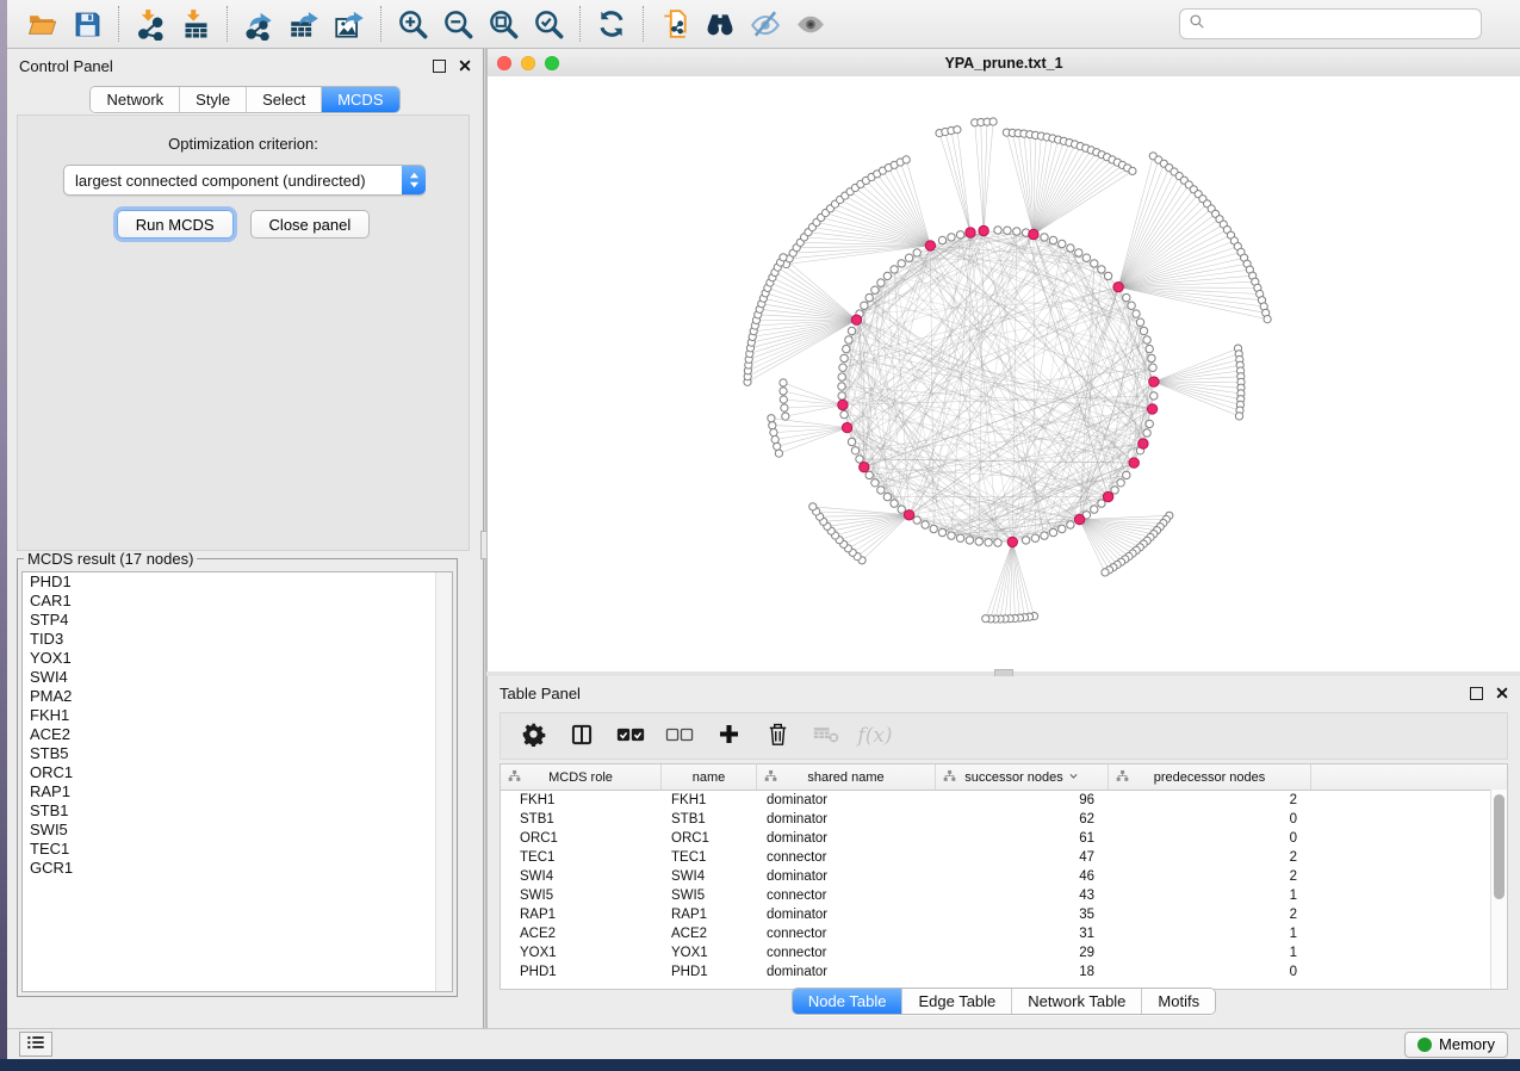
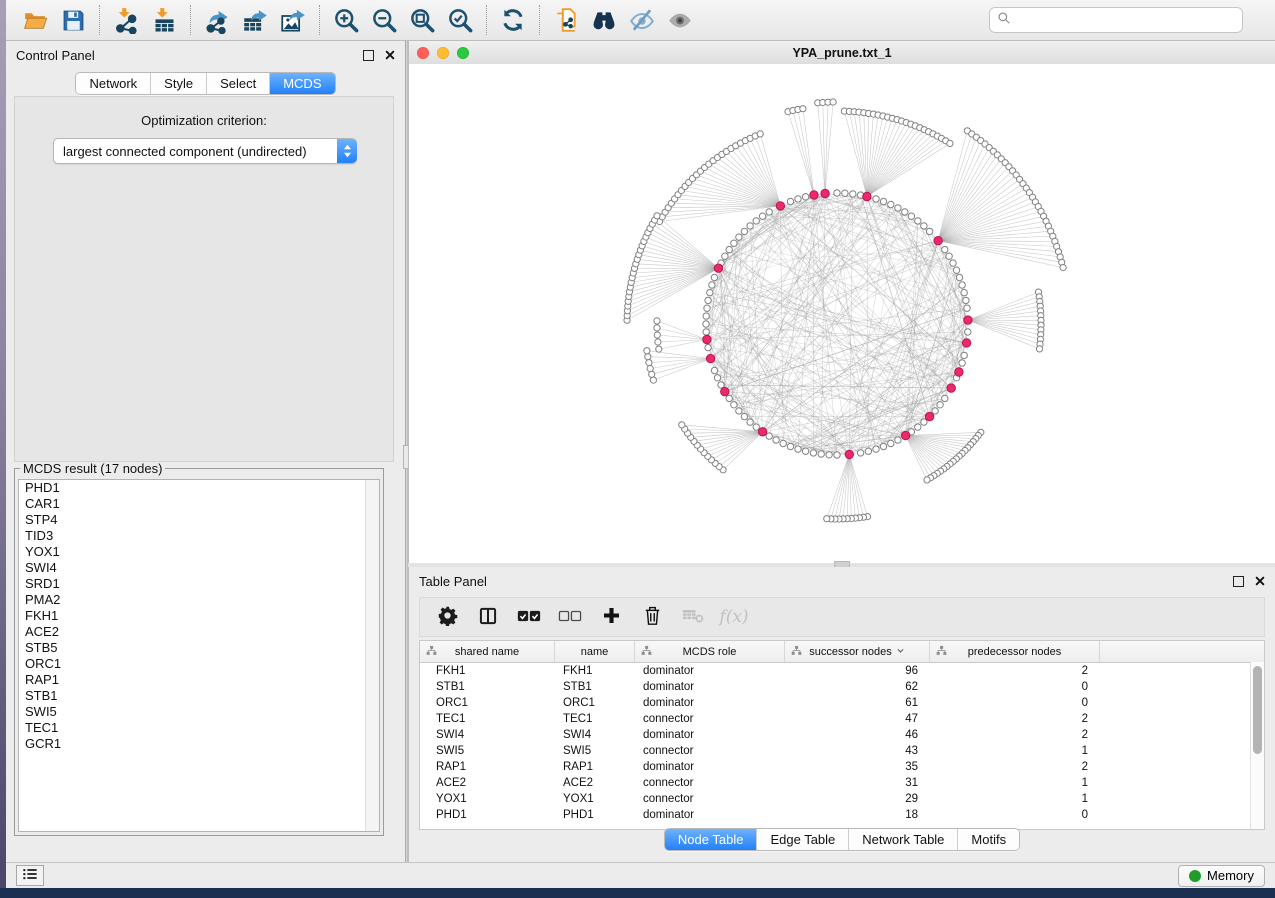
  Control Panel
  Network
  Style
  Select
  MCDS
  Optimization criterion:
  largest connected component (undirected)
- Run MCDS
- Close panel
  MCDS result (17 nodes)
  PHD1
  CAR1
  STP4
  TID3
  YOX1
  SWI4
+ SRD1
  PMA2
  FKH1
  ACE2
  STB5
  ORC1
  RAP1
  STB1
  SWI5
  TEC1
  GCR1
  YPA_prune.txt_1
  Table Panel
  f(x)
- MCDS role
+ shared name
  name
- shared name
+ MCDS role
  successor nodes
  predecessor nodes
  FKH1
  FKH1
  dominator
  96
  2
  STB1
  STB1
  dominator
  62
  0
  ORC1
  ORC1
  dominator
  61
  0
  TEC1
  TEC1
  connector
  47
  2
  SWI4
  SWI4
  dominator
  46
  2
  SWI5
  SWI5
  connector
  43
  1
  RAP1
  RAP1
  dominator
  35
  2
  ACE2
  ACE2
  connector
  31
  1
  YOX1
  YOX1
  connector
  29
  1
  PHD1
  PHD1
  dominator
  18
  0
  Node Table
  Edge Table
  Network Table
  Motifs
  Memory
